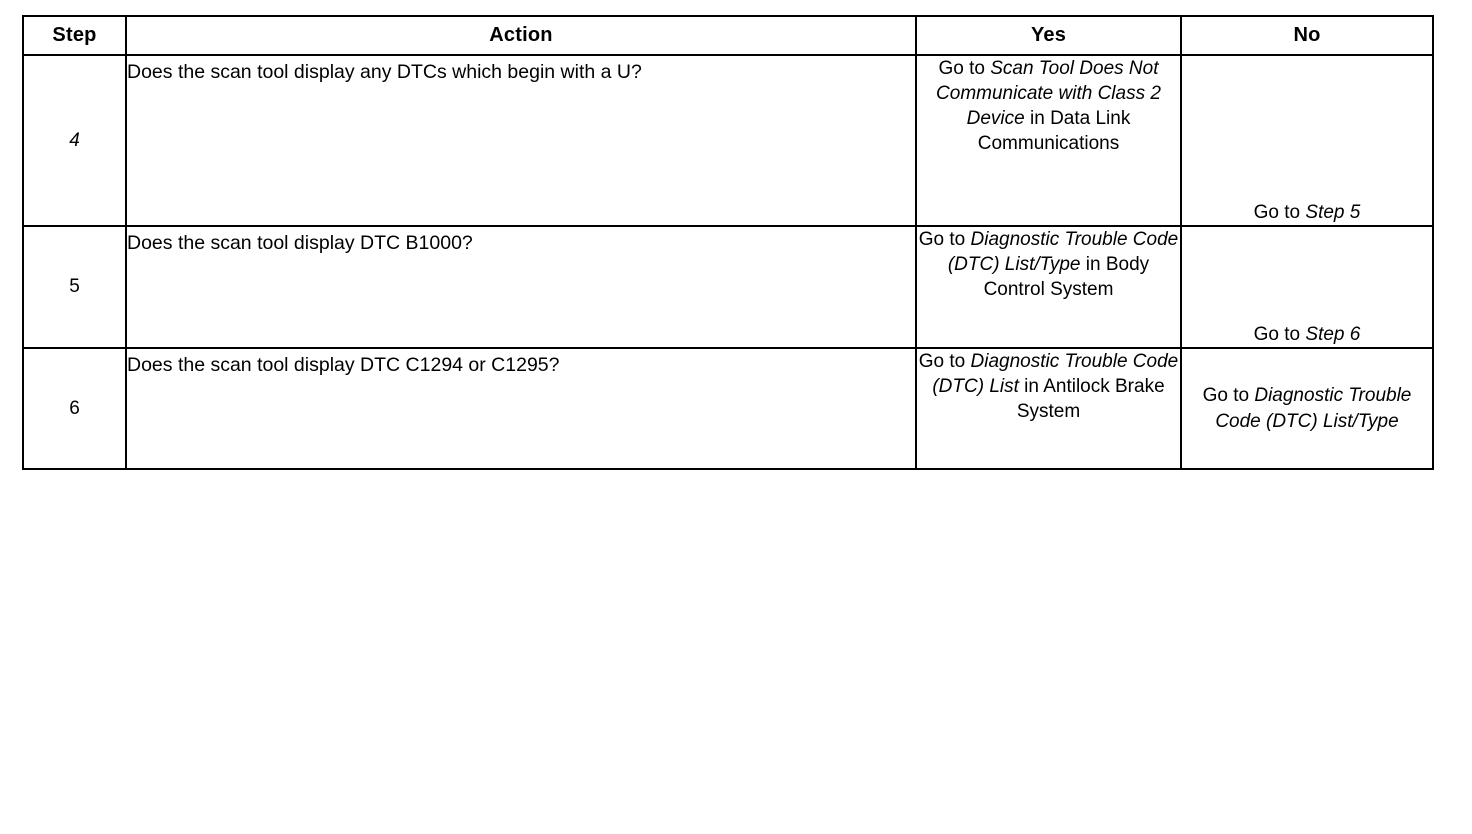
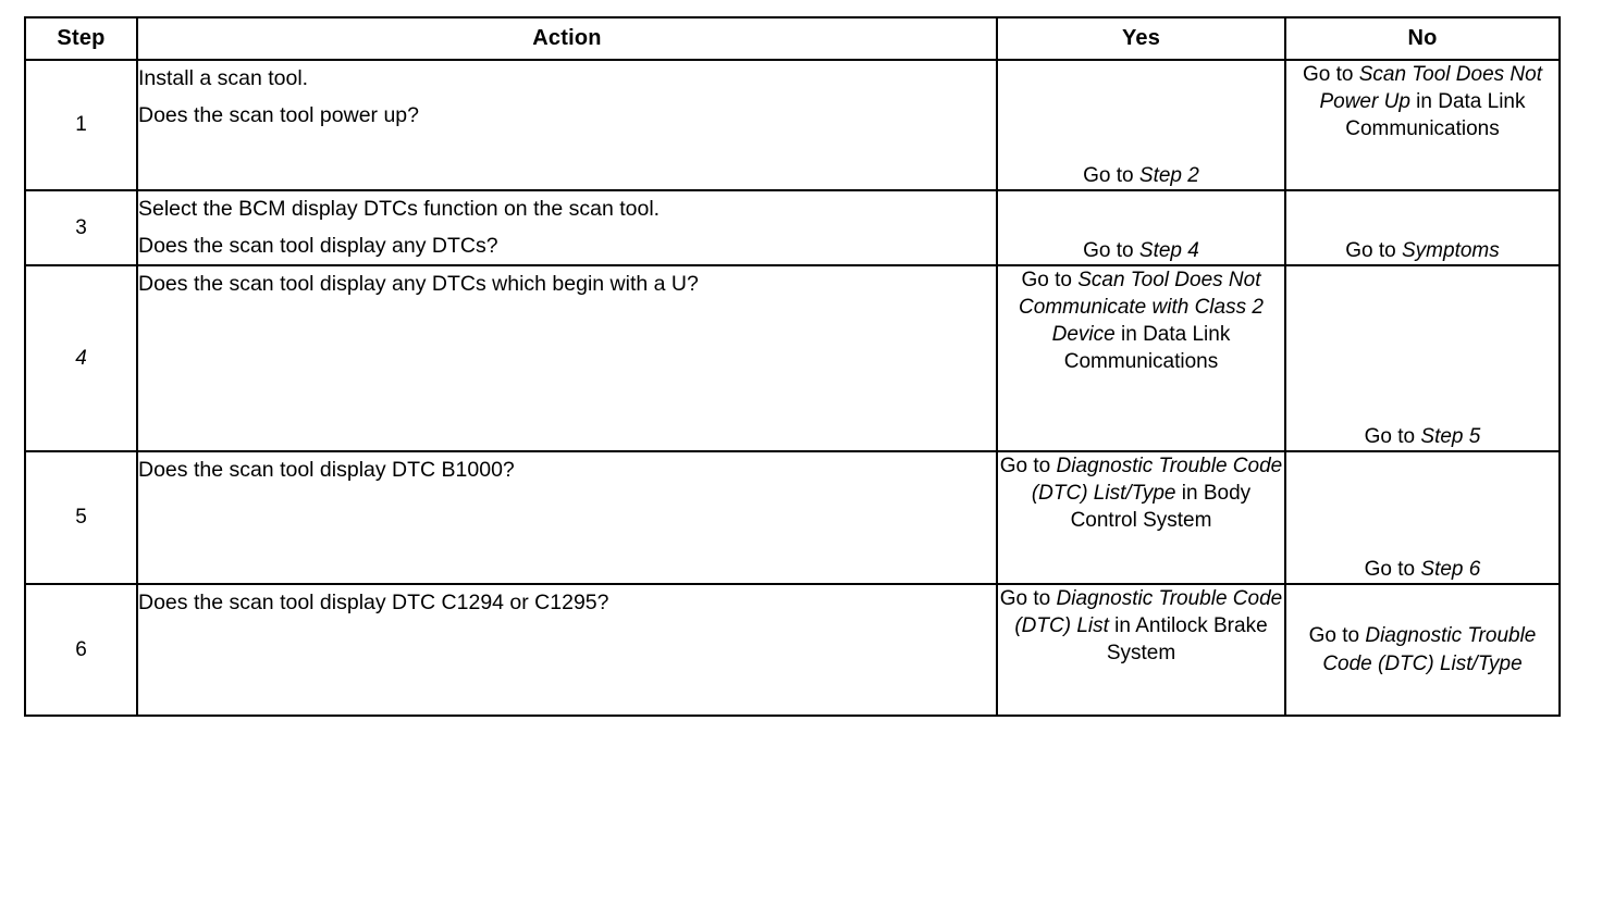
  Step	Action	Yes	No
+ 1	Install a scan tool.Does the scan tool power up?	Go to Step 2	Go to Scan Tool Does Not Power Up in Data Link Communications
+ 3	Select the BCM display DTCs function on the scan tool.Does the scan tool display any DTCs?	Go to Step 4	Go to Symptoms
  4	Does the scan tool display any DTCs which begin with a U?	Go to Scan Tool Does Not Communicate with Class 2 Device in Data Link Communications	Go to Step 5
  5	Does the scan tool display DTC B1000?	Go to Diagnostic Trouble Code (DTC) List/Type in Body Control System	Go to Step 6
  6	Does the scan tool display DTC C1294 or C1295?	Go to Diagnostic Trouble Code (DTC) List in Antilock Brake System	Go to Diagnostic Trouble Code (DTC) List/Type
